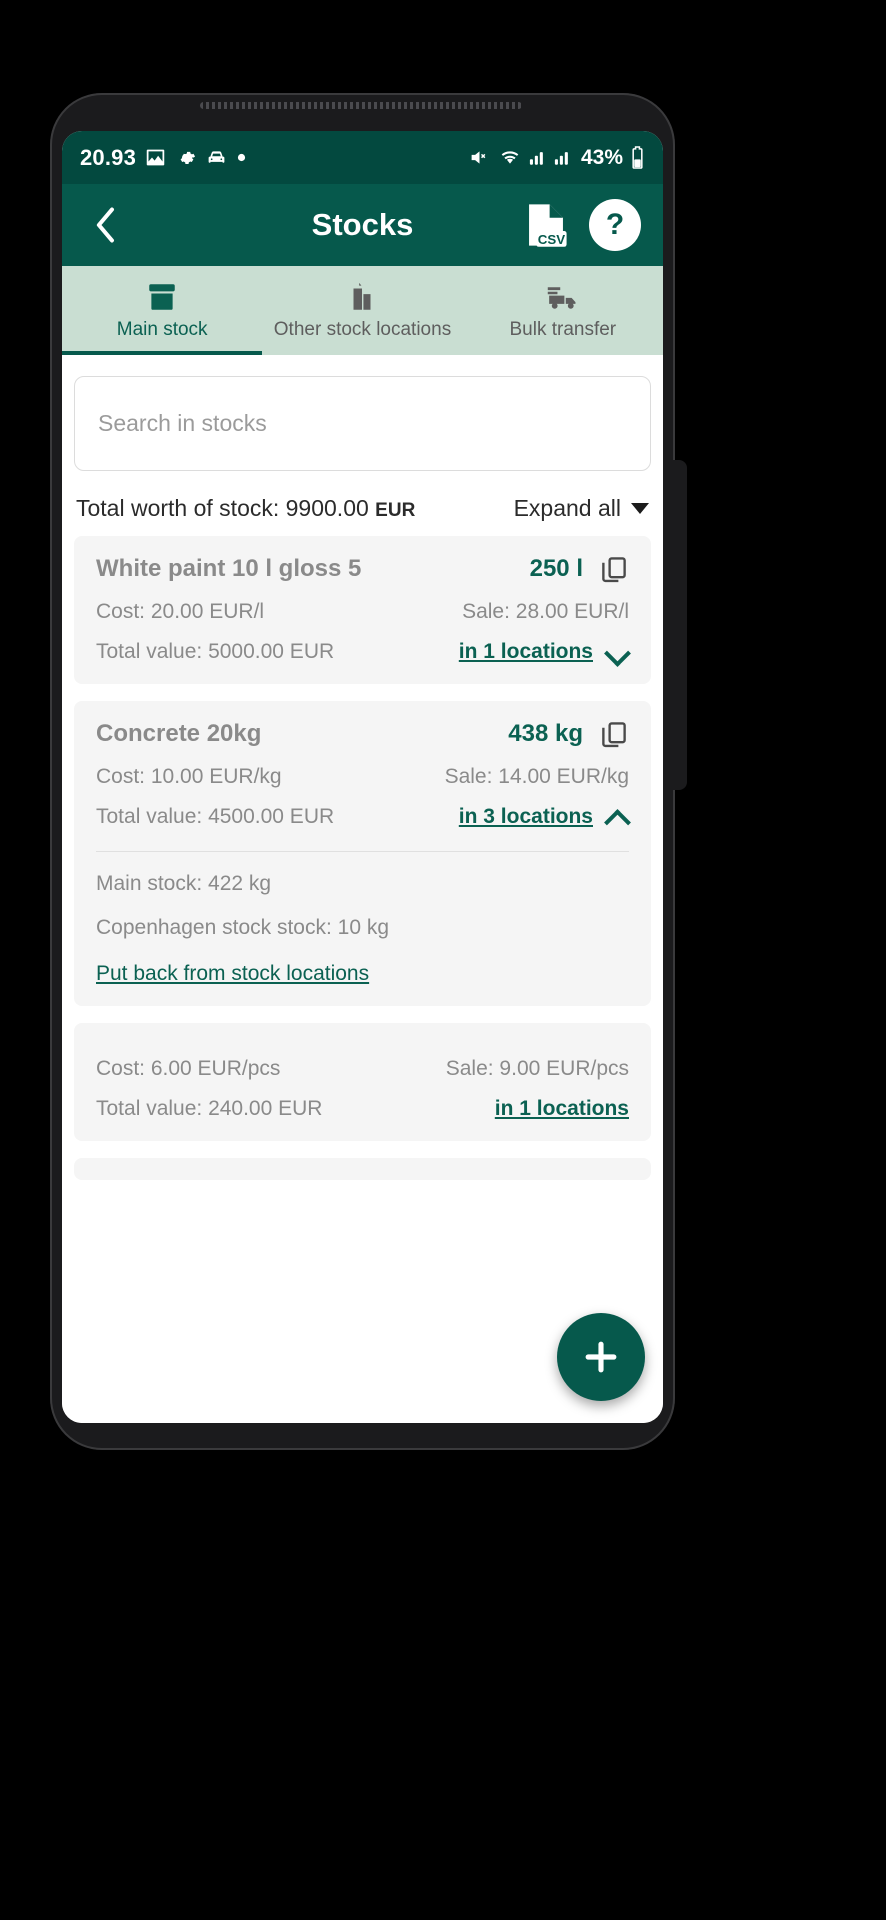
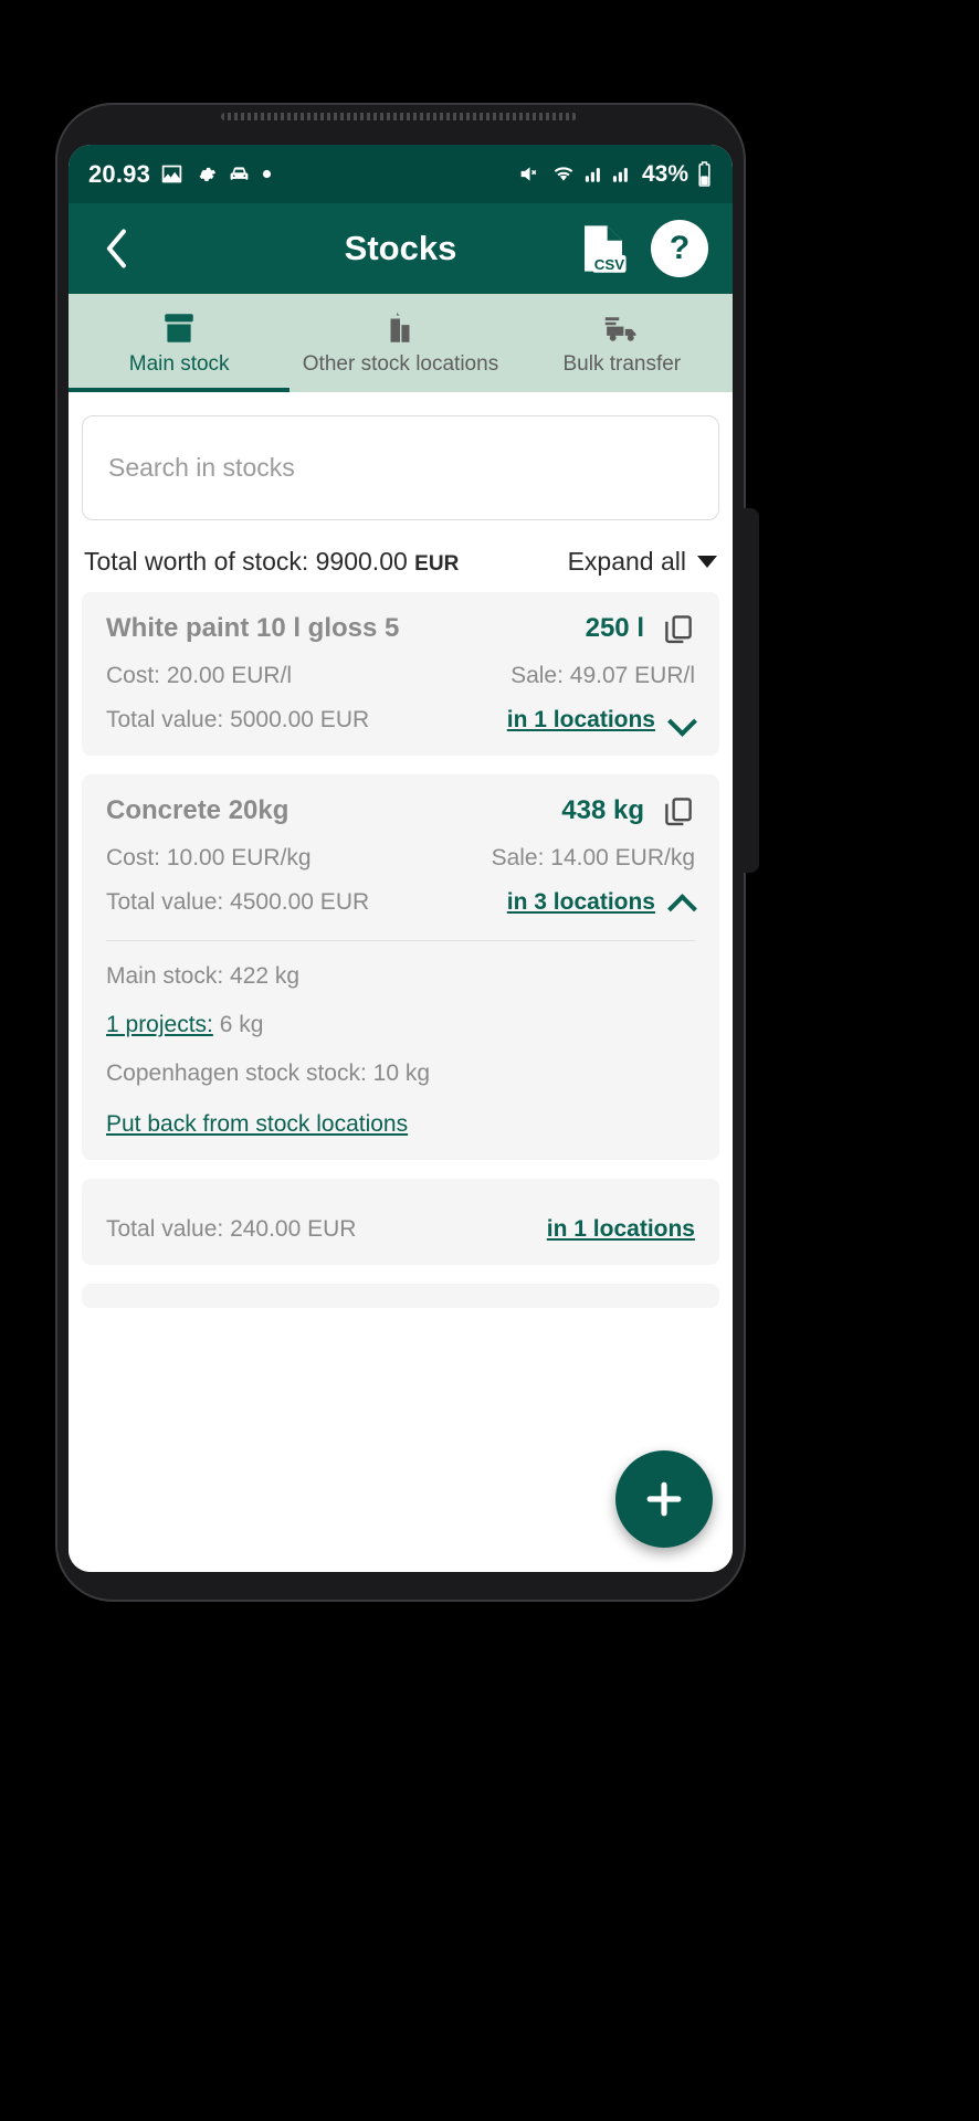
  20.93
  43%
  Stocks
  CSV
  ?
  Main stock
  Other stock locations
  Bulk transfer
  Search in stocks
  Total worth of stock: 9900.00 EUR
  Expand all
  White paint 10 l gloss 5
  250 l
  Cost: 20.00 EUR/l
- Sale: 28.00 EUR/l
+ Sale: 49.07 EUR/l
  Total value: 5000.00 EUR
  in 1 locations
  Concrete 20kg
  438 kg
  Cost: 10.00 EUR/kg
  Sale: 14.00 EUR/kg
  Total value: 4500.00 EUR
  in 3 locations
  Main stock: 422 kg
+ 1 projects: 6 kg
  Copenhagen stock stock: 10 kg
  Put back from stock locations
- Cost: 6.00 EUR/pcs
- Sale: 9.00 EUR/pcs
  Total value: 240.00 EUR
  in 1 locations
